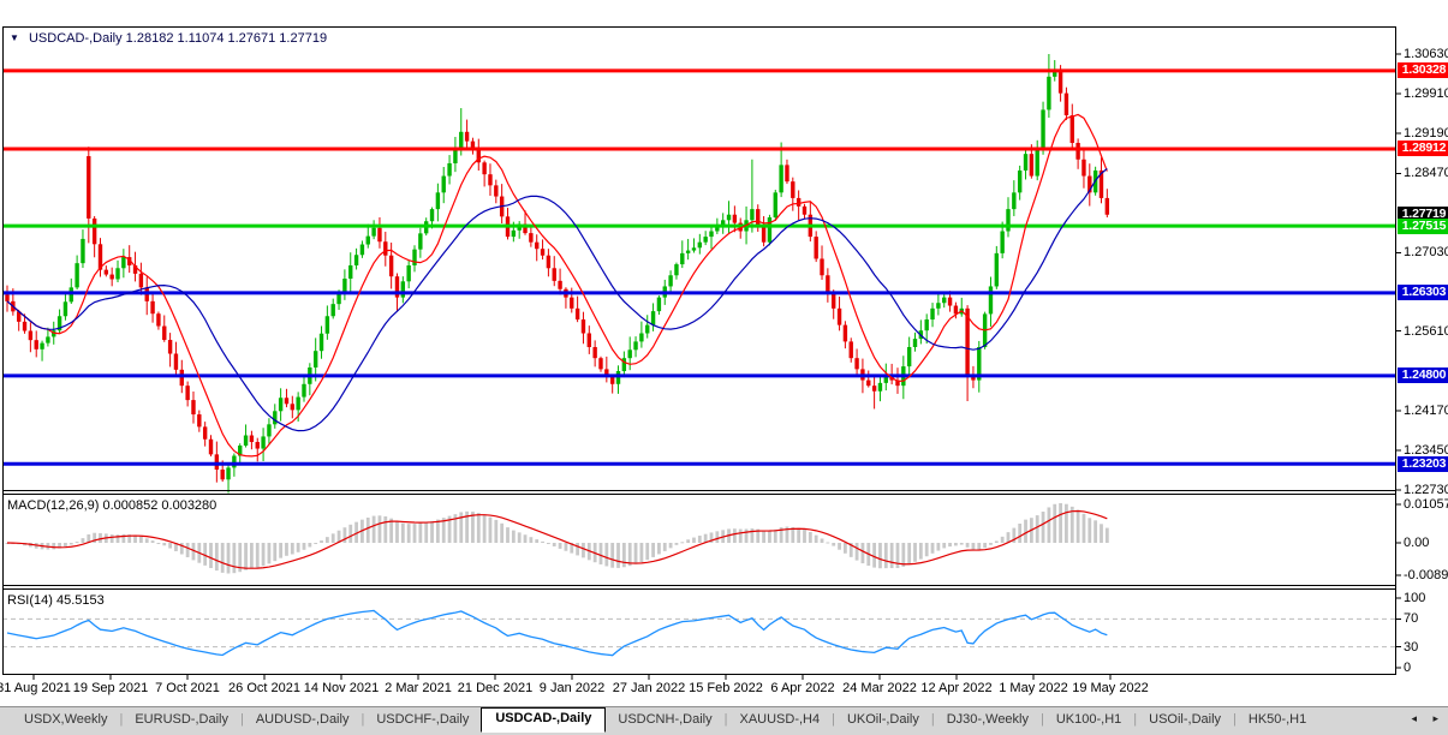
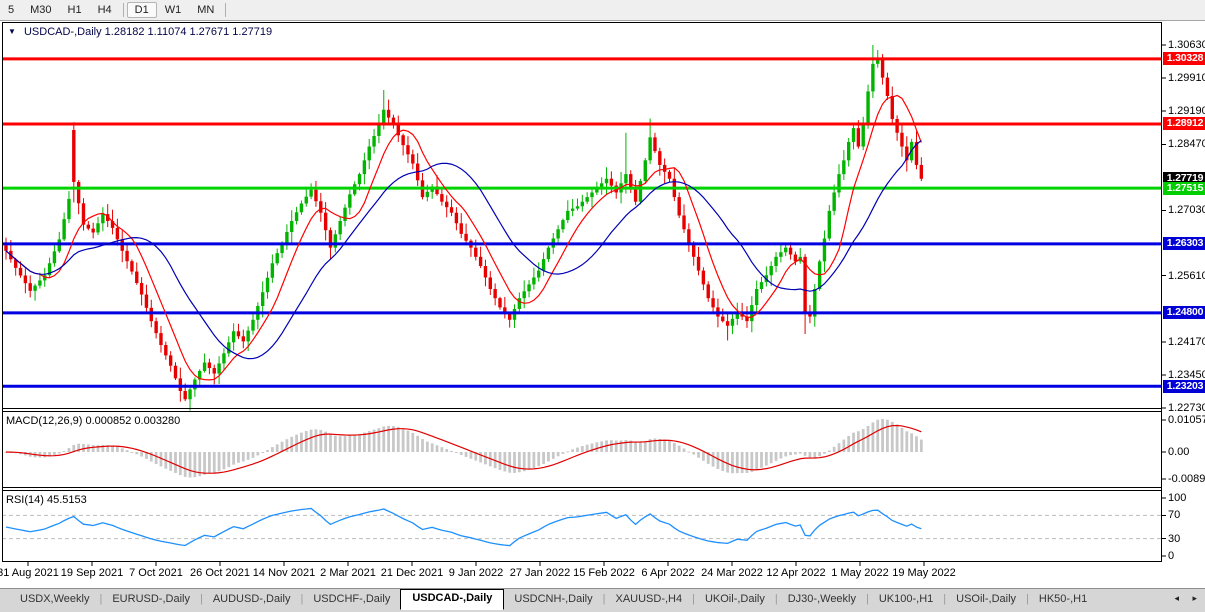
+ 5
+ M30
+ H1
+ H4
+ D1
+ W1
+ MN
  ▼ USDCAD-,Daily 1.28182 1.11074 1.27671 1.27719
  MACD(12,26,9) 0.000852 0.003280
  RSI(14) 45.5153
  1.3063
  1.2991
  1.2919
  1.2847
  1.2703
  1.2561
  1.2417
  1.2345
  1.2273
  1.30328
  1.28912
  1.27719
  1.27515
  1.26303
  1.24800
  1.23203
  0.0105
  0.00
  -0.0089
  100
  70
  30
  0
  31 Aug 2021
  19 Sep 2021
  7 Oct 2021
  26 Oct 2021
  14 Nov 2021
  2 Mar 2021
  21 Dec 2021
  9 Jan 2022
  27 Jan 2022
  15 Feb 2022
  6 Apr 2022
  24 Mar 2022
  12 Apr 2022
  1 May 2022
  19 May 2022
  USDX,Weekly
  |
  EURUSD-,Daily
  |
  AUDUSD-,Daily
  |
  USDCHF-,Daily
  USDCAD-,Daily
  USDCNH-,Daily
  |
  XAUUSD-,H4
  |
  UKOil-,Daily
  |
  DJ30-,Weekly
  |
  UK100-,H1
  |
  USOil-,Daily
  |
  HK50-,H1
  ◂
  ▸
